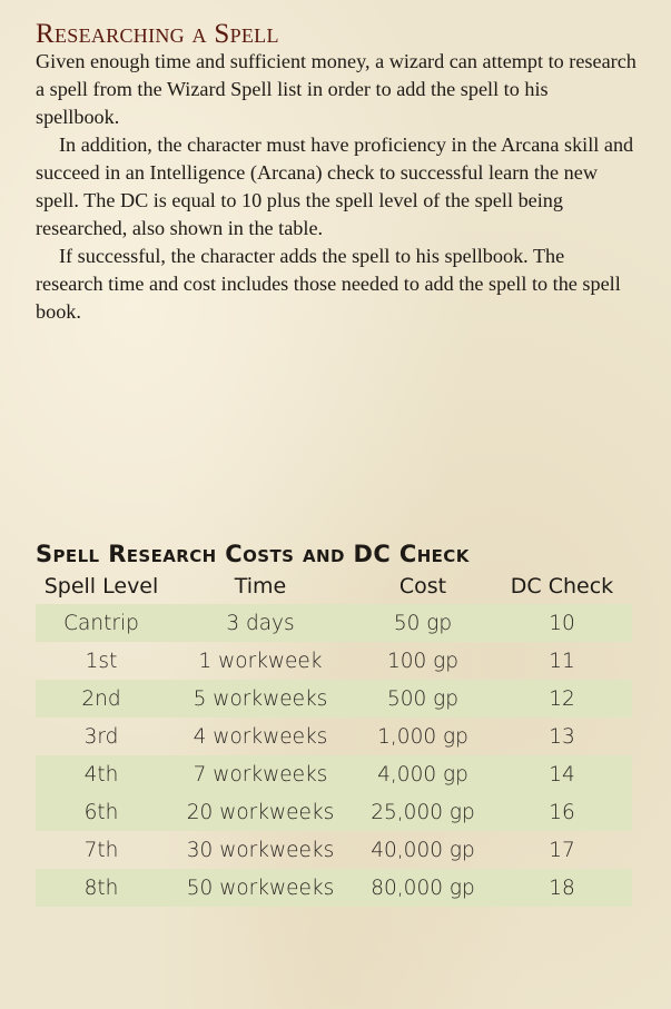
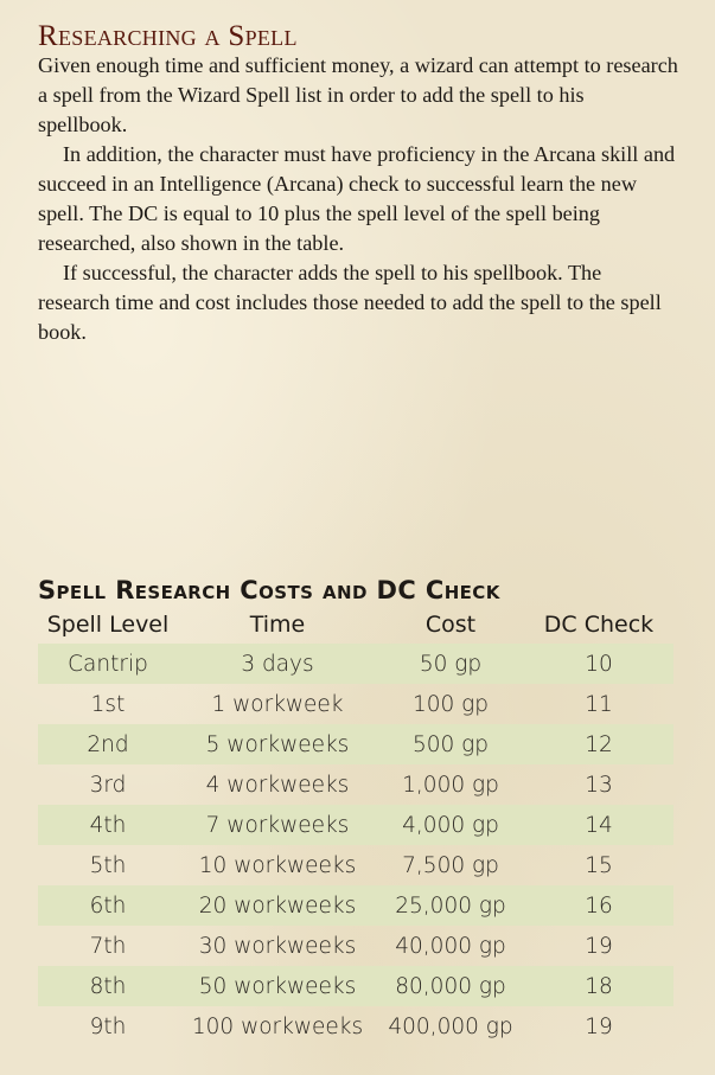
  Researching a Spell
  Given enough time and sufficient money, a wizard can attempt to research a spell from the Wizard Spell list in order to add the spell to his spellbook.
  In addition, the character must have proficiency in the Arcana skill and succeed in an Intelligence (Arcana) check to successful learn the new spell. The DC is equal to 10 plus the spell level of the spell being researched, also shown in the table.
  If successful, the character adds the spell to his spellbook. The research time and cost includes those needed to add the spell to the spell book.
  Spell Research Costs and DC Check
  Spell Level	Time	Cost	DC Check
  Cantrip	3 days	50 gp	10
  1st	1 workweek	100 gp	11
  2nd	5 workweeks	500 gp	12
  3rd	4 workweeks	1,000 gp	13
  4th	7 workweeks	4,000 gp	14
+ 5th	10 workweeks	7,500 gp	15
  6th	20 workweeks	25,000 gp	16
- 7th	30 workweeks	40,000 gp	17
+ 7th	30 workweeks	40,000 gp	19
  8th	50 workweeks	80,000 gp	18
+ 9th	100 workweeks	400,000 gp	19
